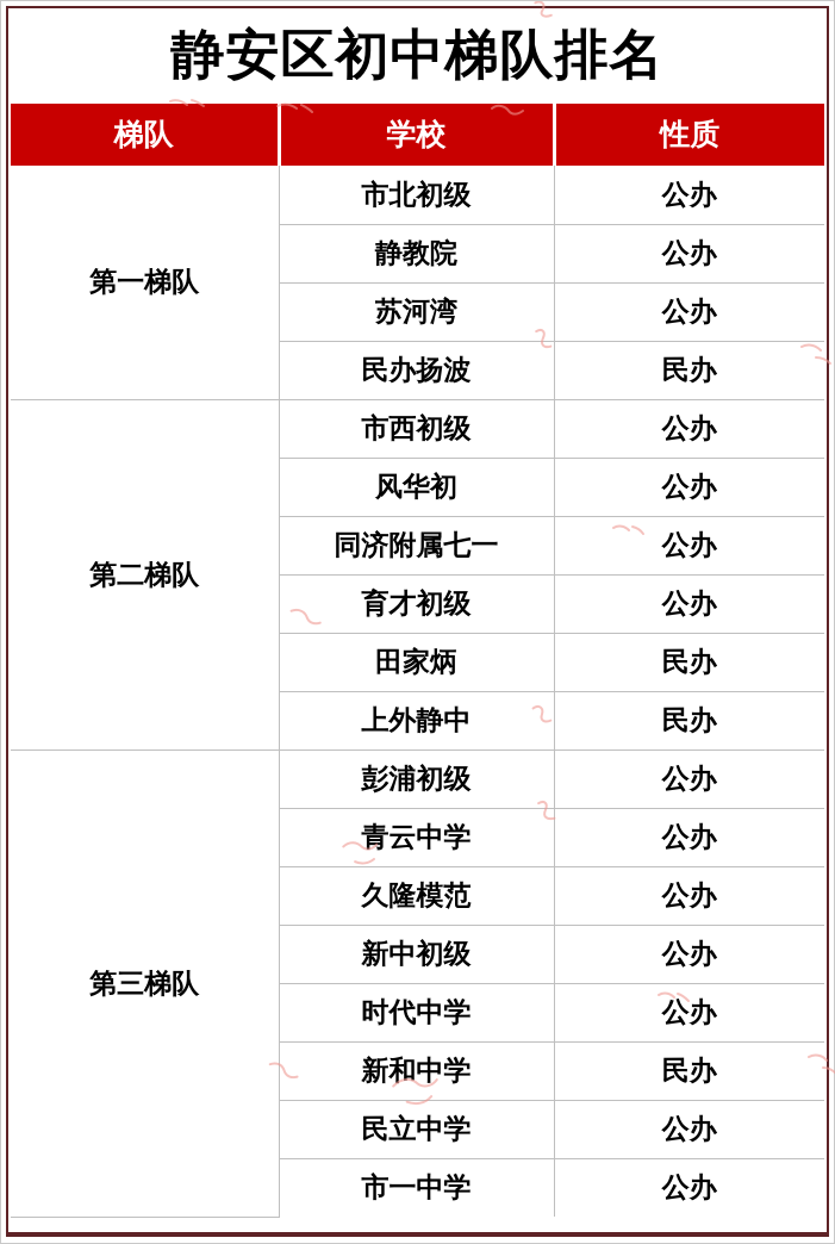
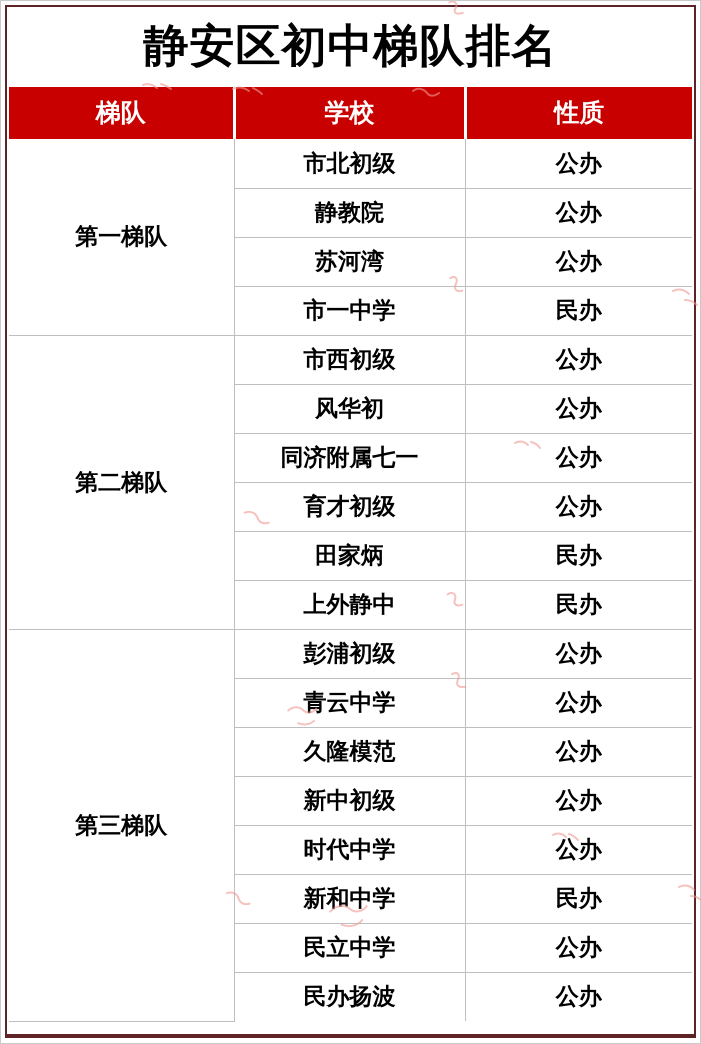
  静安区初中梯队排名
  梯队	学校	性质
  第一梯队	市北初级	公办
  静教院	公办
  苏河湾	公办
- 民办扬波	民办
+ 市一中学	民办
  第二梯队	市西初级	公办
  风华初	公办
  同济附属七一	公办
  育才初级	公办
  田家炳	民办
  上外静中	民办
  第三梯队	彭浦初级	公办
  青云中学	公办
  久隆模范	公办
  新中初级	公办
  时代中学	公办
  新和中学	民办
  民立中学	公办
- 市一中学	公办
+ 民办扬波	公办
